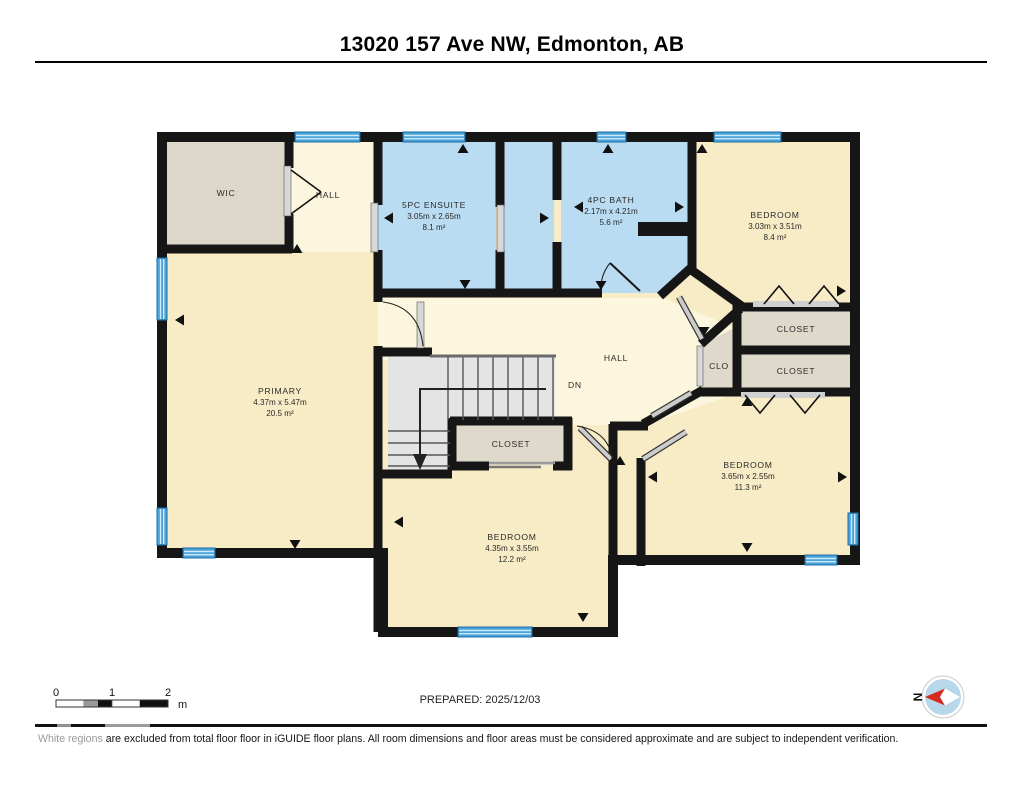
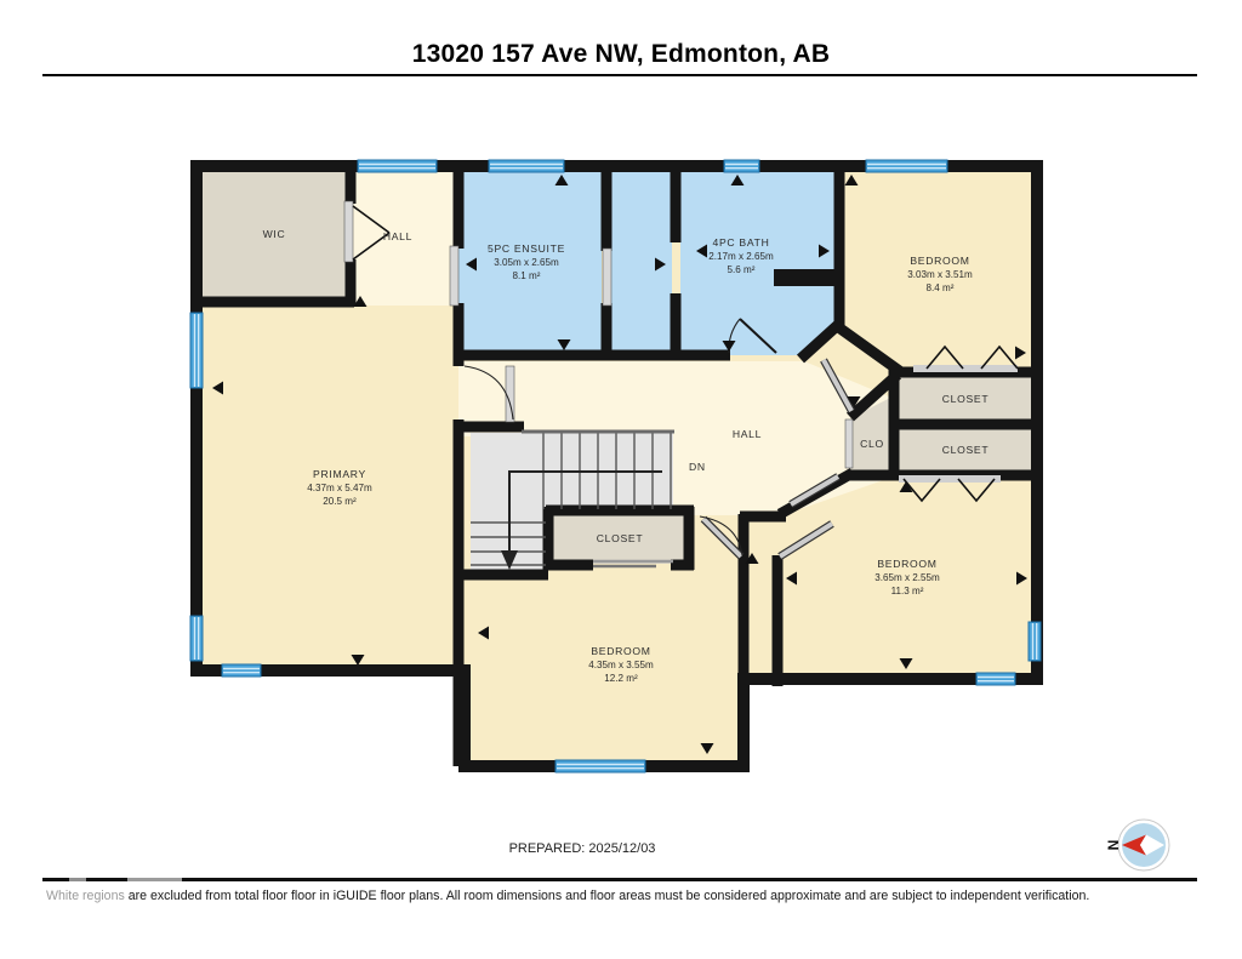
  13020 157 Ave NW, Edmonton, AB
  WIC
  HALL
  5PC ENSUITE
  3.05m x 2.65m
  8.1 m²
  4PC BATH
- 2.17m x 4.21m
+ 2.17m x 2.65m
  5.6 m²
  BEDROOM
  3.03m x 3.51m
  8.4 m²
  CLOSET
  CLOSET
  CLO
  HALL
  DN
  CLOSET
  PRIMARY
  4.37m x 5.47m
  20.5 m²
  BEDROOM
  4.35m x 3.55m
  12.2 m²
  BEDROOM
  3.65m x 2.55m
  11.3 m²
- 0
- 1
- 2
- m
  PREPARED: 2025/12/03
  White regions are excluded from total floor floor in iGUIDE floor plans. All room dimensions and floor areas must be considered approximate and are subject to independent verification.
